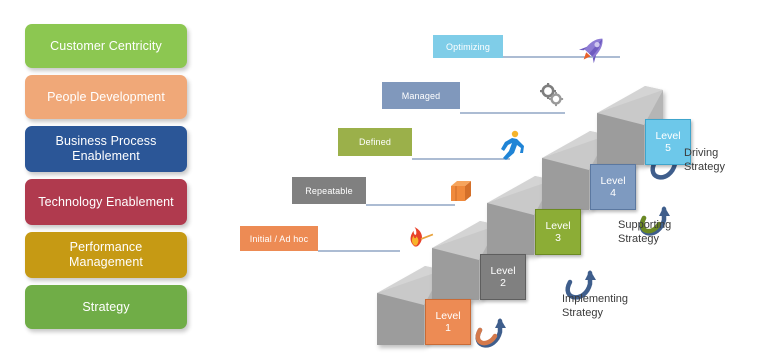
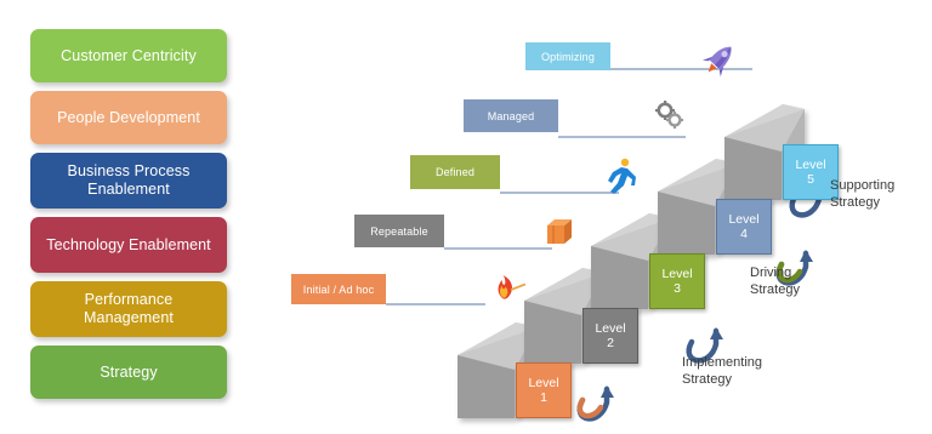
  Customer Centricity
  People Development
  Business Process Enablement
  Technology Enablement
  Performance Management
  Strategy
  Initial / Ad hoc
  Repeatable
  Defined
  Managed
  Optimizing
  Level
  1
  Level
  2
  Level
  3
  Level
  4
  Level
  5
  Implementing
  Strategy
- Supporting
+ Driving
  Strategy
- Driving
+ Supporting
  Strategy
